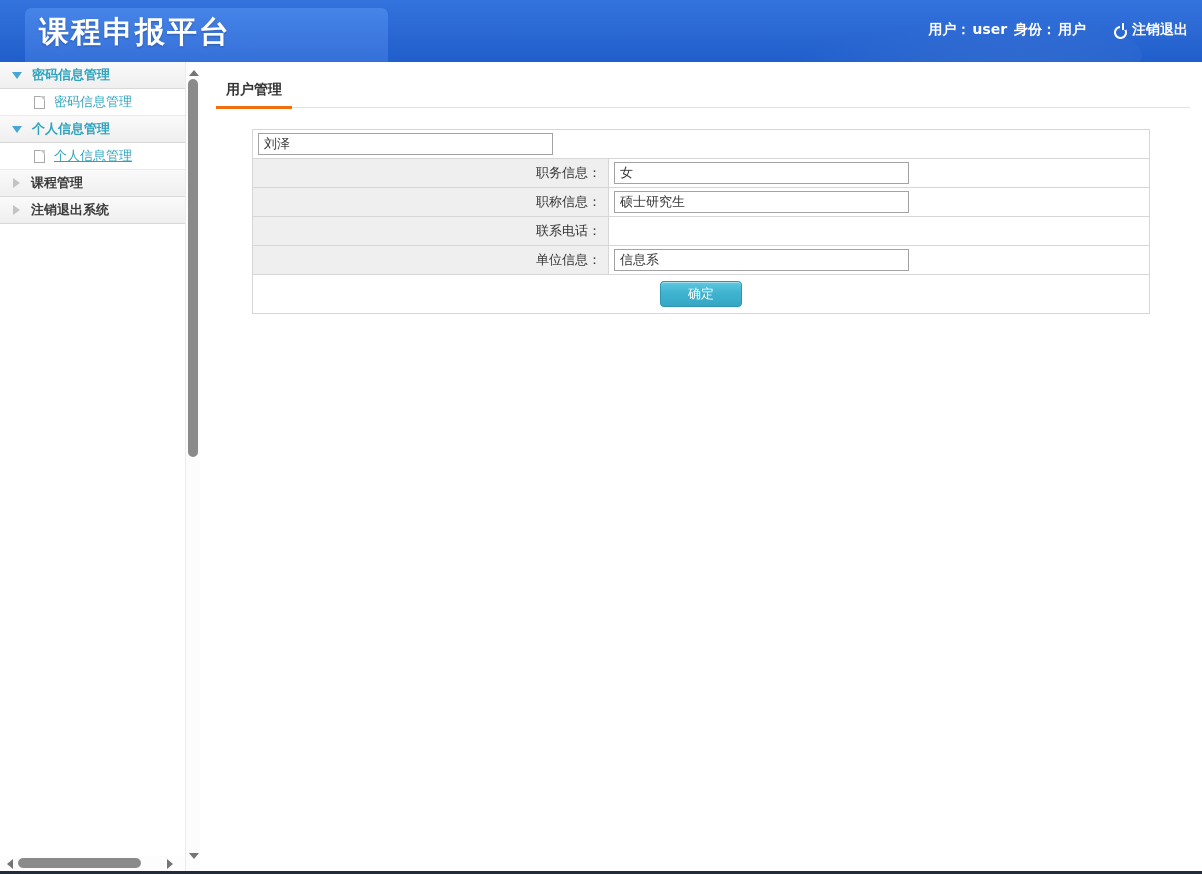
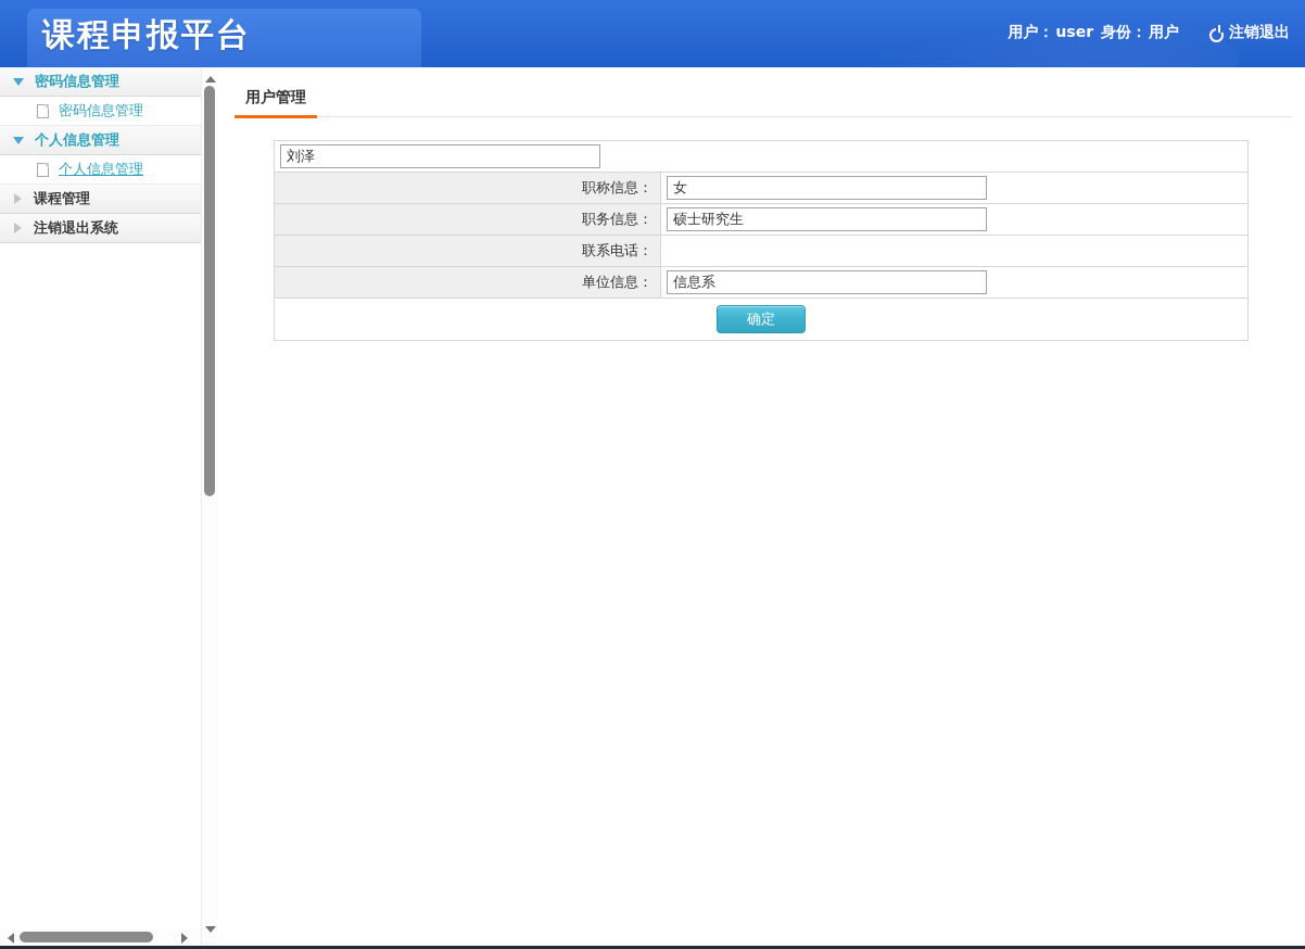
  课程申报平台
  注销退出
  密码信息管理
  密码信息管理
  个人信息管理
  个人信息管理
  课程管理
  注销退出系统
  用户管理
  刘泽
- 职务信息：
+ 职称信息：
  女
- 职称信息：
+ 职务信息：
  硕士研究生
  联系电话：
  单位信息：
  信息系
  确定
